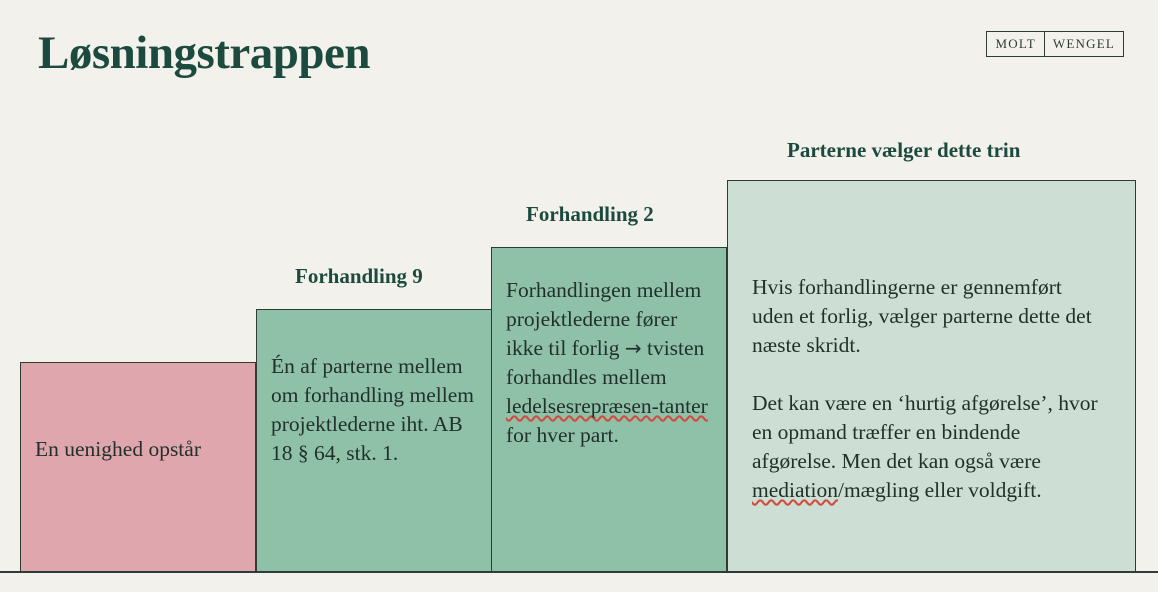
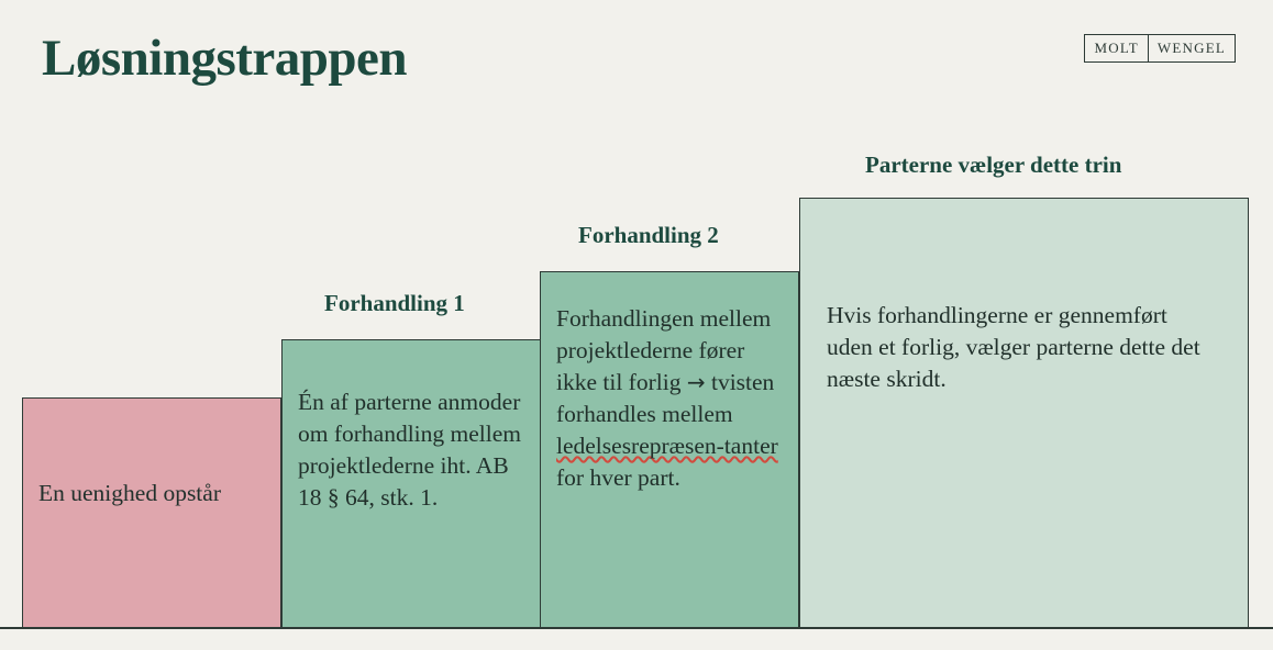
  Løsningstrappen
  MOLT
  WENGEL
  En uenighed opstår
- Forhandling 9
+ Forhandling 1
- Én af parterne mellem om forhandling mellem projektlederne iht. AB 18 § 64, stk. 1.
+ Én af parterne anmoder om forhandling mellem projektlederne iht. AB 18 § 64, stk. 1.
  Forhandling 2
  Forhandlingen mellem projektlederne fører ikke til forlig → tvisten forhandles mellem ledelsesrepræsen-tanter for hver part.
  Parterne vælger dette trin
  Hvis forhandlingerne er gennemført uden et forlig, vælger parterne dette det næste skridt.
- Det kan være en ‘hurtig afgørelse’, hvor en opmand træffer en bindende afgørelse. Men det kan også være mediation/mægling eller voldgift.
